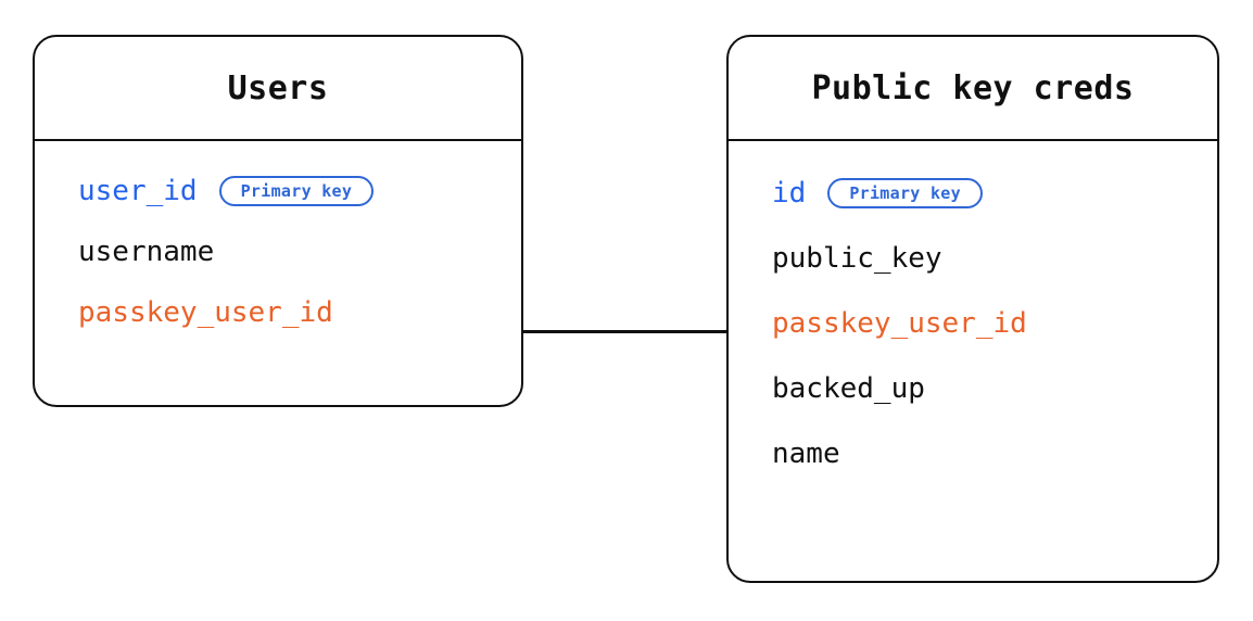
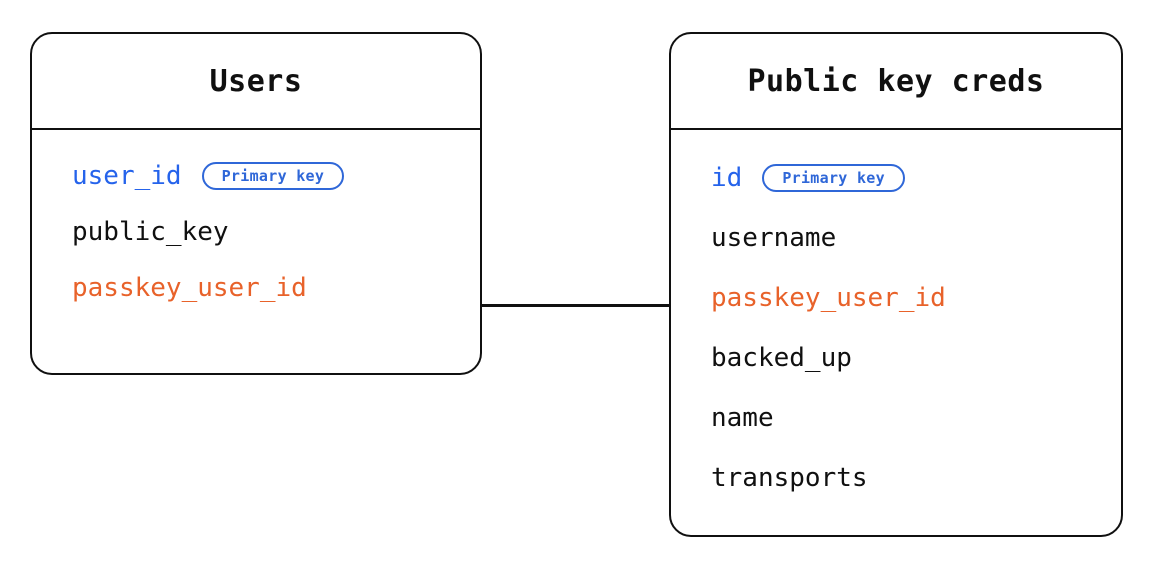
  Users
  user_id
  Primary key
- username
+ public_key
  passkey_user_id
  Public key creds
  id
  Primary key
- public_key
+ username
  passkey_user_id
  backed_up
  name
+ transports
